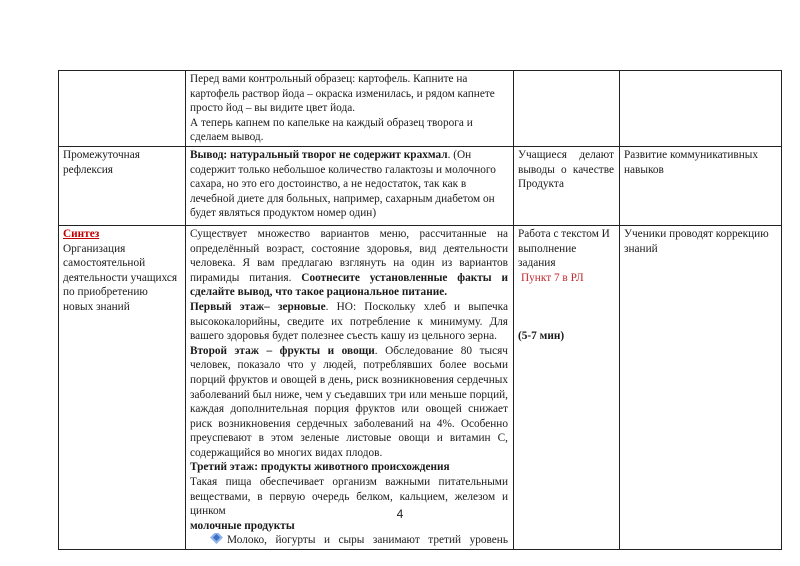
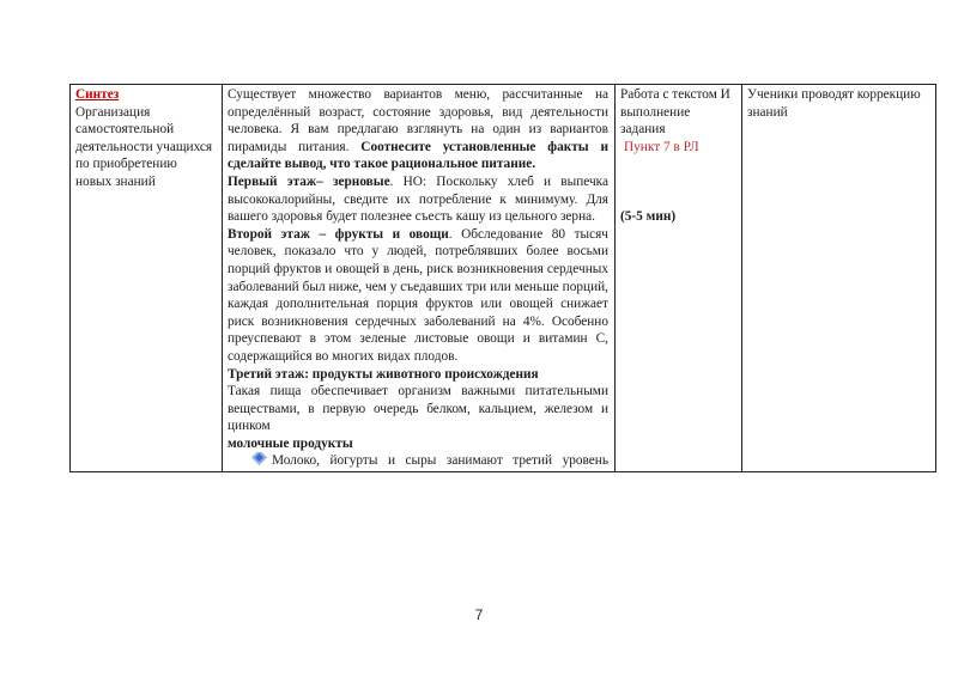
- 	Перед вами контрольный образец: картофель. Капните на картофель раствор йода – окраска изменилась, и рядом капнете просто йод – вы видите цвет йода. А теперь капнем по капельке на каждый образец творога и сделаем вывод.
- Промежуточная рефлексия	Вывод: натуральный творог не содержит крахмал. (Он содержит только небольшое количество галактозы и молочного сахара, но это его достоинство, а не недостаток, так как в лечебной диете для больных, например, сахарным диабетом он будет являться продуктом номер один)	Учащиеся делают выводы о качестве Продукта	Развитие коммуникативных навыков
- Синтез Организация самостоятельной деятельности учащихся по приобретению новых знаний	Существует множество вариантов меню, рассчитанные на определённый возраст, состояние здоровья, вид деятельности человека. Я вам предлагаю взглянуть на один из вариантов пирамиды питания. Соотнесите установленные факты и сделайте вывод, что такое рациональное питание. Первый этаж– зерновые. НО: Поскольку хлеб и выпечка высококалорийны, сведите их потребление к минимуму. Для вашего здоровья будет полезнее съесть кашу из цельного зерна. Второй этаж – фрукты и овощи. Обследование 80 тысяч человек, показало что у людей, потреблявших более восьми порций фруктов и овощей в день, риск возникновения сердечных заболеваний был ниже, чем у съедавших три или меньше порций, каждая дополнительная порция фруктов или овощей снижает риск возникновения сердечных заболеваний на 4%. Особенно преуспевают в этом зеленые листовые овощи и витамин С, содержащийся во многих видах плодов. Третий этаж: продукты животного происхождения Такая пища обеспечивает организм важными питательными веществами, в первую очередь белком, кальцием, железом и цинком молочные продукты Молоко, йогурты и сыры занимают третий уровень	Работа с текстом И выполнение задания Пункт 7 в РЛ (5-7 мин)	Ученики проводят коррекцию знаний
+ Синтез Организация самостоятельной деятельности учащихся по приобретению новых знаний	Существует множество вариантов меню, рассчитанные на определённый возраст, состояние здоровья, вид деятельности человека. Я вам предлагаю взглянуть на один из вариантов пирамиды питания. Соотнесите установленные факты и сделайте вывод, что такое рациональное питание. Первый этаж– зерновые. НО: Поскольку хлеб и выпечка высококалорийны, сведите их потребление к минимуму. Для вашего здоровья будет полезнее съесть кашу из цельного зерна. Второй этаж – фрукты и овощи. Обследование 80 тысяч человек, показало что у людей, потреблявших более восьми порций фруктов и овощей в день, риск возникновения сердечных заболеваний был ниже, чем у съедавших три или меньше порций, каждая дополнительная порция фруктов или овощей снижает риск возникновения сердечных заболеваний на 4%. Особенно преуспевают в этом зеленые листовые овощи и витамин С, содержащийся во многих видах плодов. Третий этаж: продукты животного происхождения Такая пища обеспечивает организм важными питательными веществами, в первую очередь белком, кальцием, железом и цинком молочные продукты Молоко, йогурты и сыры занимают третий уровень	Работа с текстом И выполнение задания Пункт 7 в РЛ (5-5 мин)	Ученики проводят коррекцию знаний
- 4
+ 7
